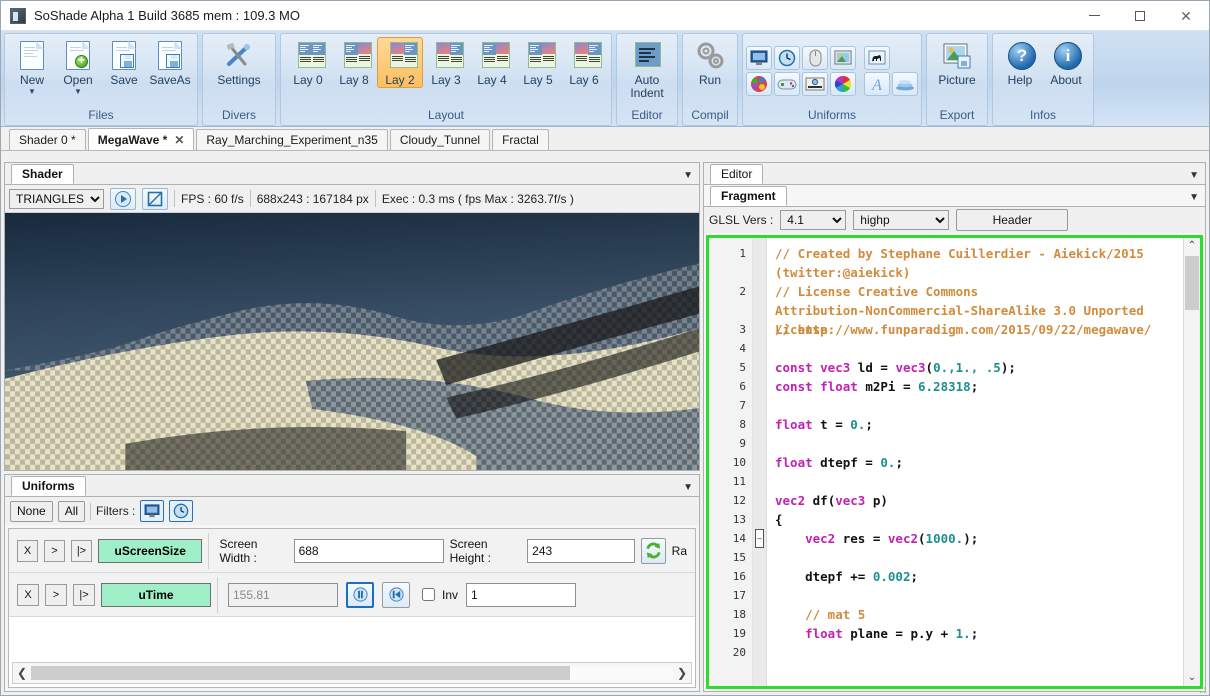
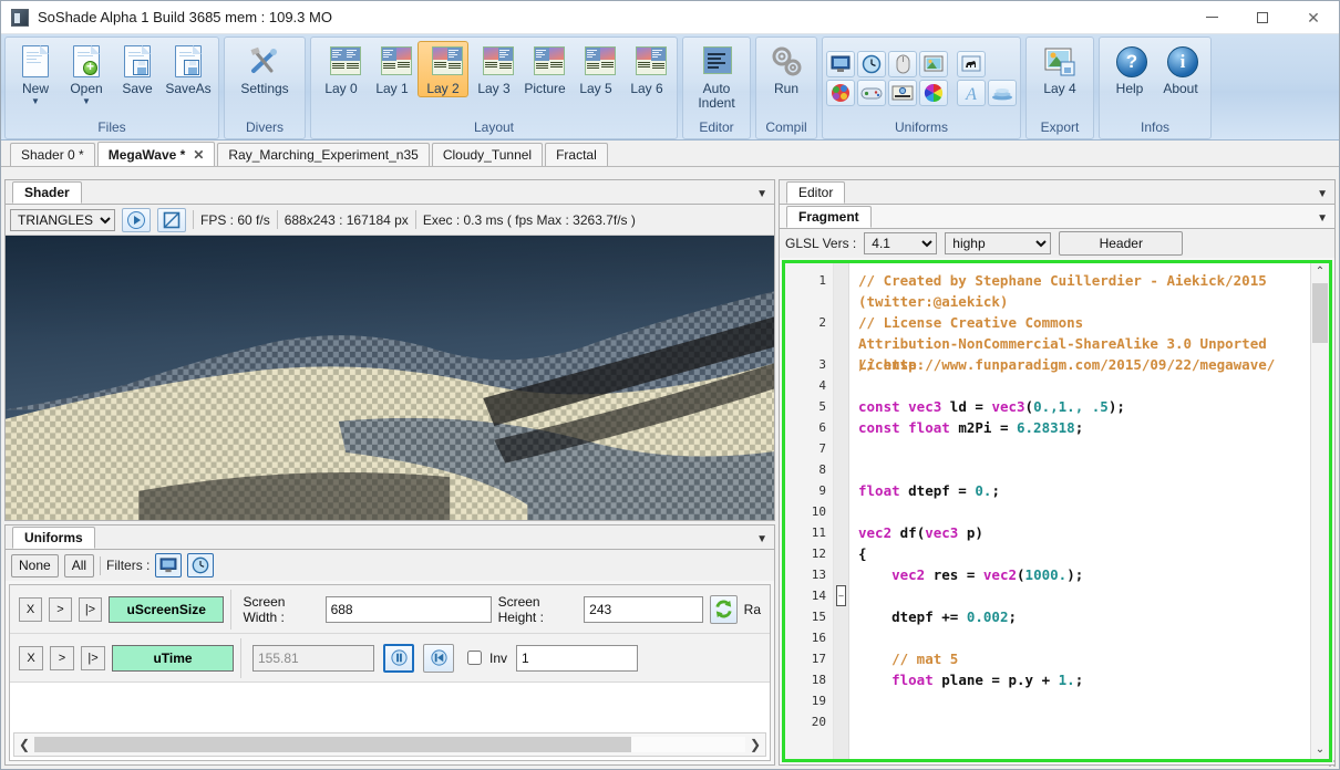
  SoShade Alpha 1 Build 3685 mem : 109.3 MO
  ✕
  New
  ▼
  Open
  ▼
  Save
  SaveAs
  Files
  Settings
  Divers
  Lay 0
- Lay 8
+ Lay 1
  Lay 2
  Lay 3
- Lay 4
+ Picture
  Lay 5
  Lay 6
  Layout
  Auto
  Indent
  Editor
  Run
  Compil
  A
  Uniforms
- Picture
+ Lay 4
  Export
  ?
  Help
  i
  About
  Infos
  Shader 0 *
  MegaWave *
  ✕
  Ray_Marching_Experiment_n35
  Cloudy_Tunnel
  Fractal
  Shader
  ▼
  TRIANGLES
  FPS : 60 f/s
  688x243 : 167184 px
  Exec : 0.3 ms ( fps Max : 3263.7f/s )
  Uniforms
  ▼
  None
  All
  Filters :
  X
  >
  |>
  uScreenSize
  Screen Width :
  688
  Screen Height :
  243
  Ra
  X
  >
  |>
  uTime
  155.81
  Inv
  1
  ❮
  ❯
  Editor
  ▼
  Fragment
  ▼
  GLSL Vers :
  4.1
  highp
  Header
  1
  2
  3
  4
  5
  6
  7
  8
  9
  10
  11
  12
  13
  14
  15
  16
  17
  18
  19
  20
  –
  // Created by Stephane Cuillerdier - Aiekick/2015
  (twitter:@aiekick)
  // License Creative Commons
  Attribution-NonCommercial-ShareAlike 3.0 Unported License.
  // http://www.funparadigm.com/2015/09/22/megawave/
  const vec3 ld = vec3(0.,1., .5);
  const float m2Pi = 6.28318;
- float t = 0.;
  float dtepf = 0.;
  vec2 df(vec3 p)
  {
  vec2 res = vec2(1000.);
  dtepf += 0.002;
  // mat 5
  float plane = p.y + 1.;
  ⌃
  ⌄
